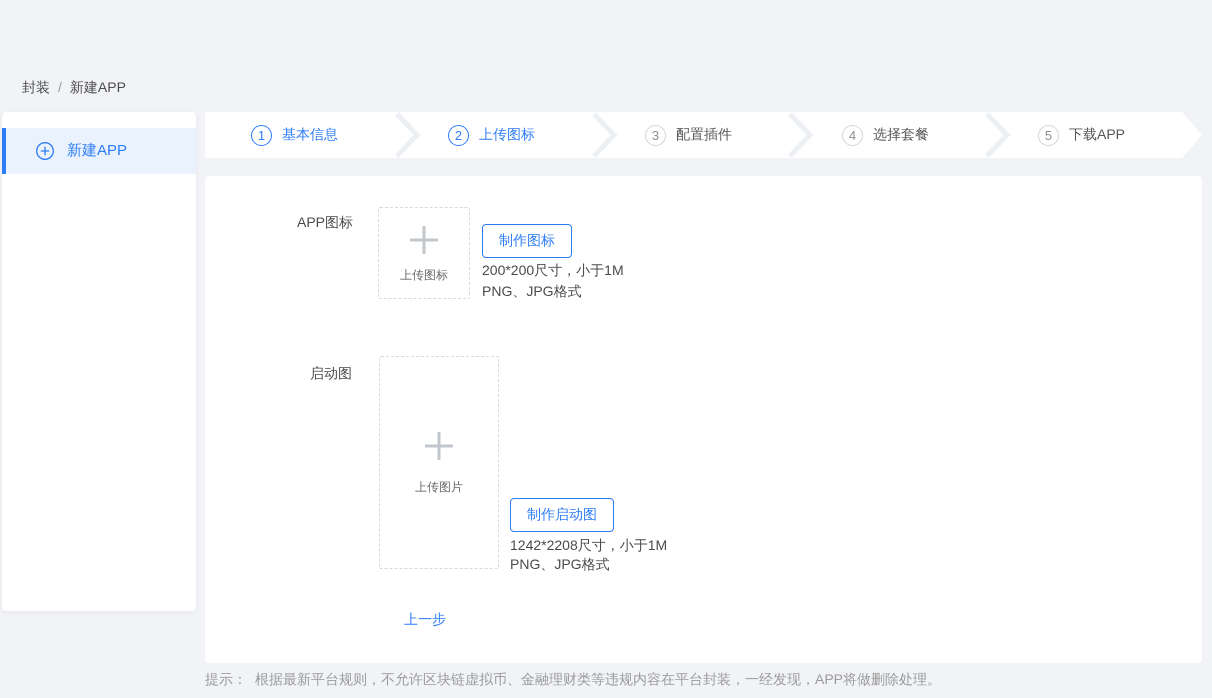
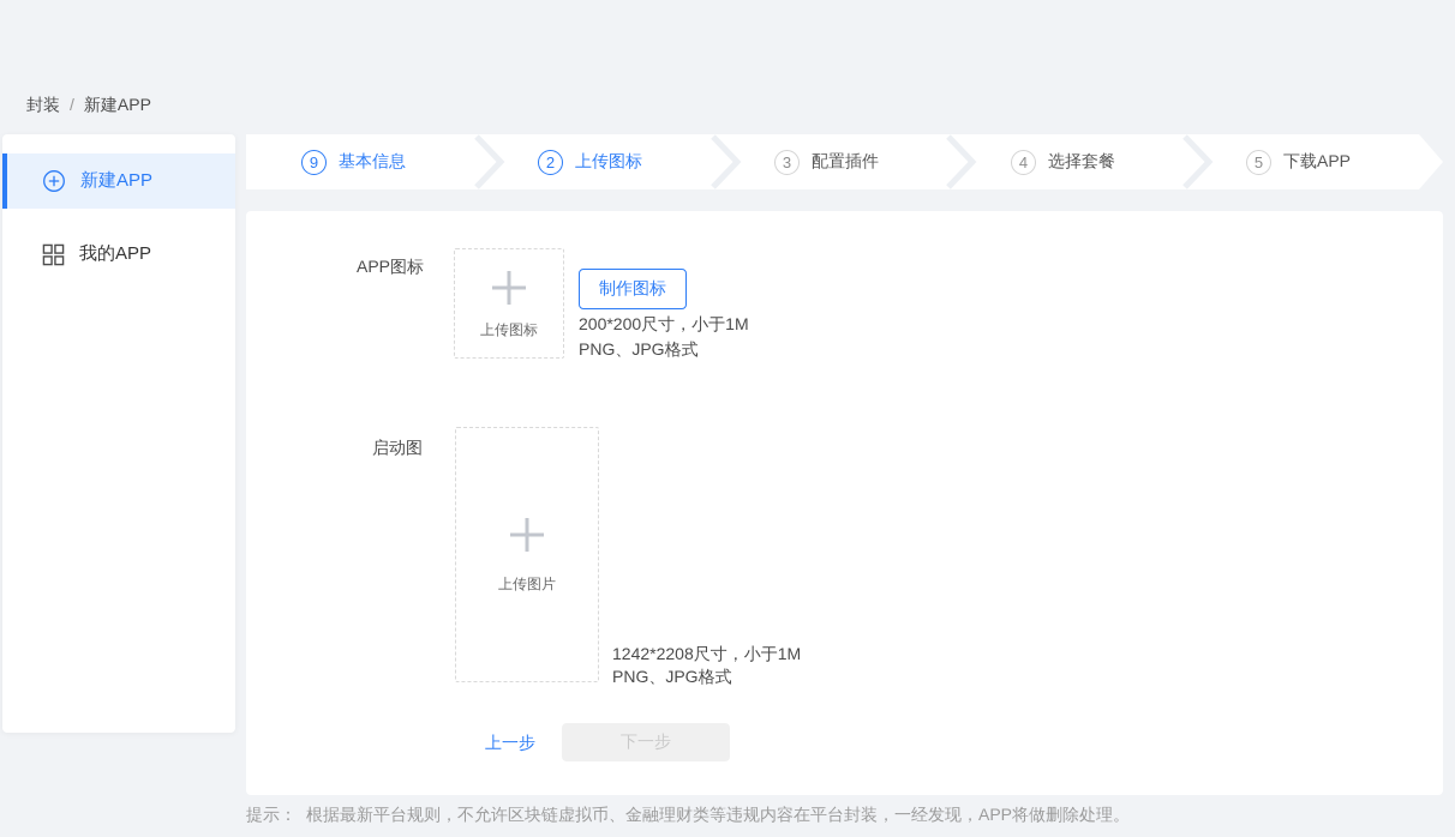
  封装 / 新建APP
  新建APP
+ 我的APP
- 1
+ 9
  基本信息
  2
  上传图标
  3
  配置插件
  4
  选择套餐
  5
  下载APP
  APP图标
  上传图标
  制作图标
  200*200尺寸，小于1M
  PNG、JPG格式
  启动图
  上传图片
- 制作启动图
  1242*2208尺寸，小于1M
  PNG、JPG格式
  上一步
+ 下一步
  提示： 根据最新平台规则，不允许区块链虚拟币、金融理财类等违规内容在平台封装，一经发现，APP将做删除处理。
